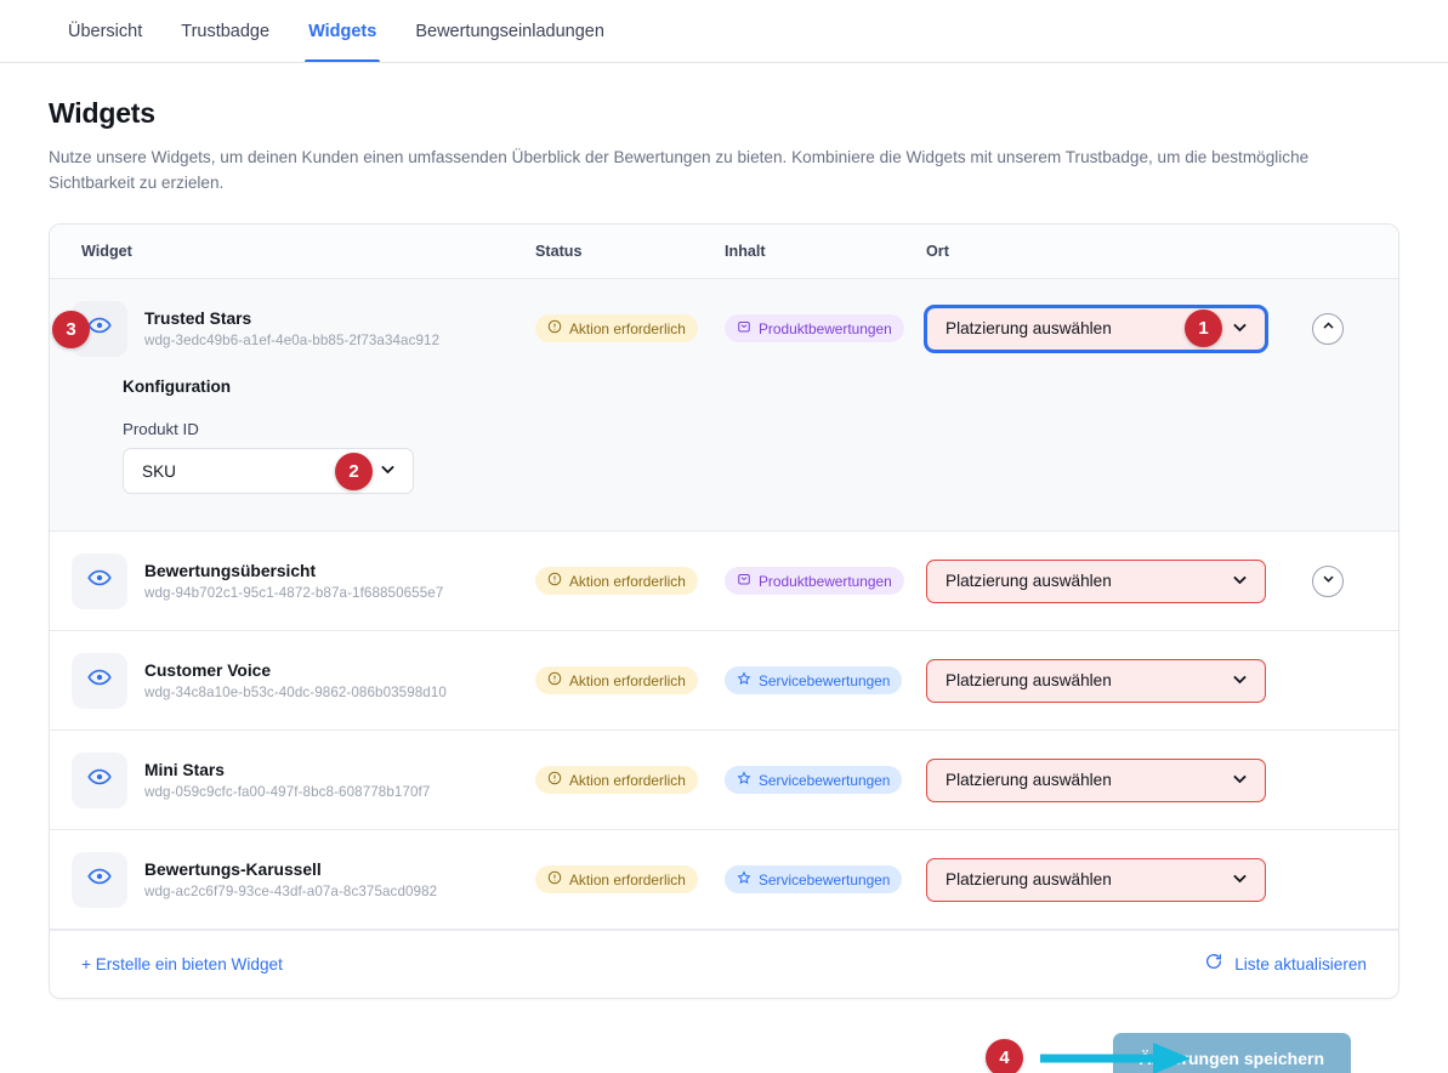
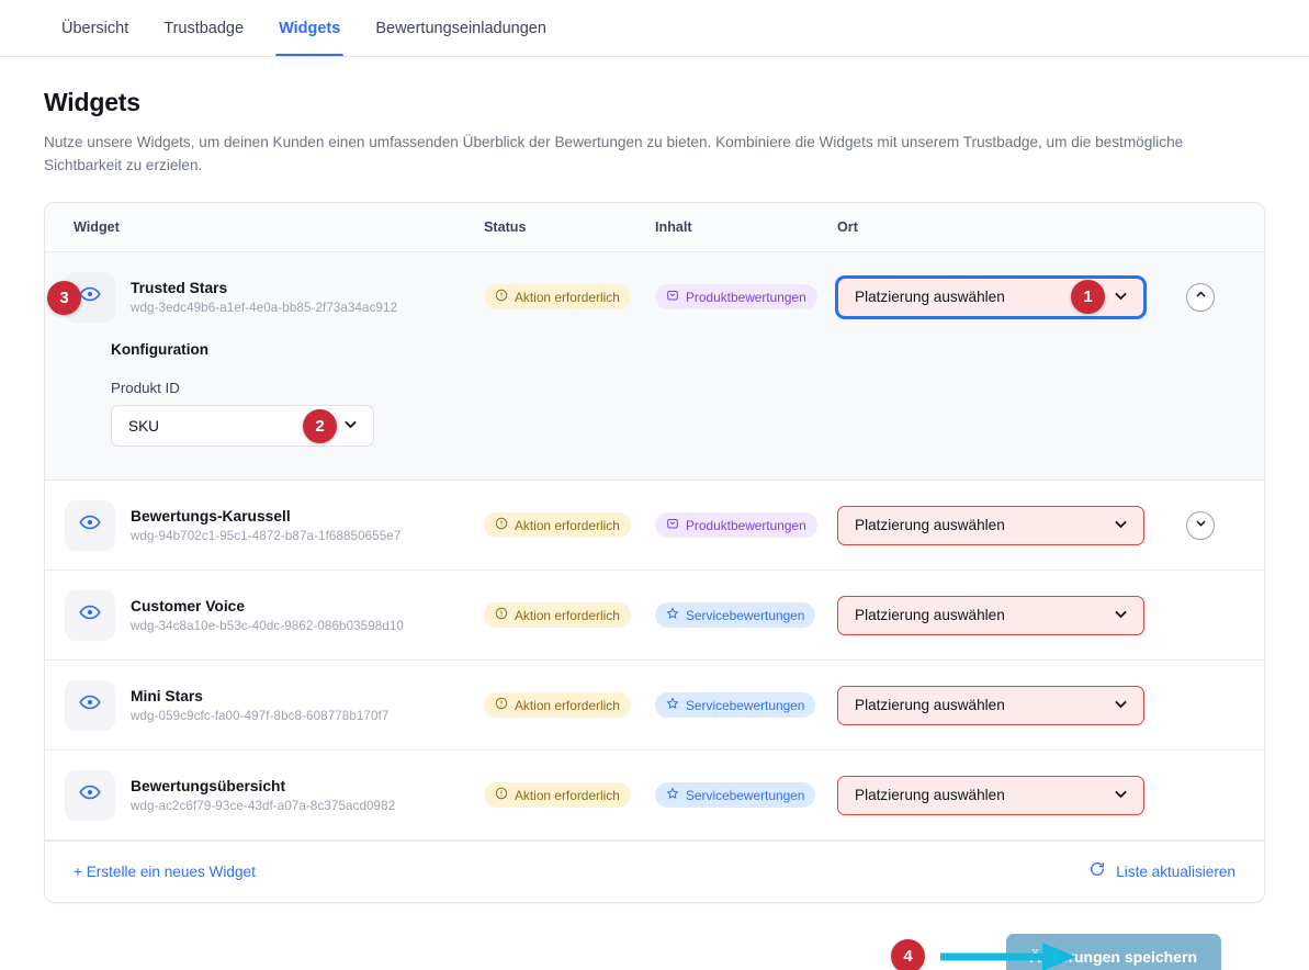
  Übersicht
  Trustbadge
  Widgets
  Bewertungseinladungen
  Widgets
  Nutze unsere Widgets, um deinen Kunden einen umfassenden Überblick der Bewertungen zu bieten. Kombiniere die Widgets mit unserem Trustbadge, um die bestmögliche Sichtbarkeit zu erzielen.
  Widget
  Status
  Inhalt
  Ort
  3
  Trusted Stars
  wdg-3edc49b6-a1ef-4e0a-bb85-2f73a34ac912
  Aktion erforderlich
  Produktbewertungen
  Platzierung auswählen
  1
  Konfiguration
  Produkt ID
  SKU
  2
- Bewertungsübersicht
+ Bewertungs-Karussell
  wdg-94b702c1-95c1-4872-b87a-1f68850655e7
  Aktion erforderlich
  Produktbewertungen
  Platzierung auswählen
  Customer Voice
  wdg-34c8a10e-b53c-40dc-9862-086b03598d10
  Aktion erforderlich
  Servicebewertungen
  Platzierung auswählen
  Mini Stars
  wdg-059c9cfc-fa00-497f-8bc8-608778b170f7
  Aktion erforderlich
  Servicebewertungen
  Platzierung auswählen
- Bewertungs-Karussell
+ Bewertungsübersicht
  wdg-ac2c6f79-93ce-43df-a07a-8c375acd0982
  Aktion erforderlich
  Servicebewertungen
  Platzierung auswählen
- + Erstelle ein bieten Widget
+ + Erstelle ein neues Widget
  Liste aktualisieren
  4
  ungen speichern
